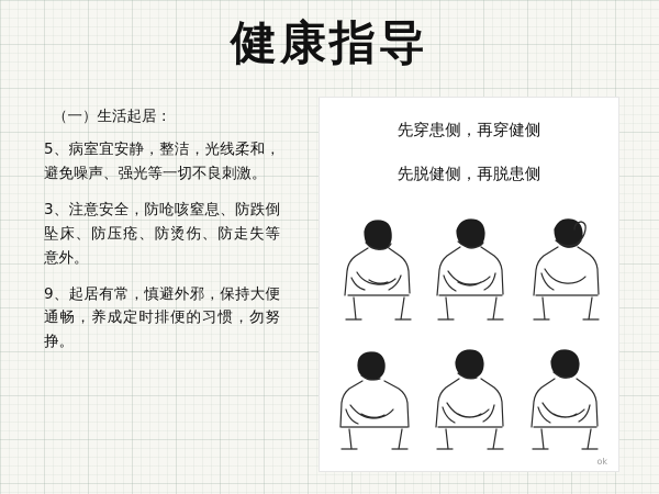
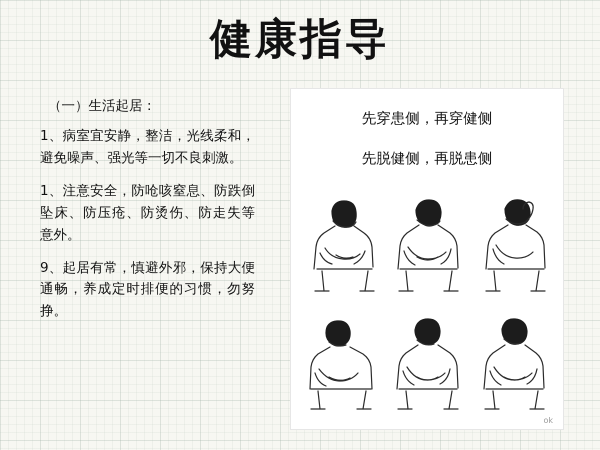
  健康指导
  （一）生活起居：
- 5、病室宜安静，整洁，光线柔和，避免噪声、强光等一切不良刺激。
+ 1、病室宜安静，整洁，光线柔和，避免噪声、强光等一切不良刺激。
- 3、注意安全，防呛咳窒息、防跌倒坠床、防压疮、防烫伤、防走失等意外。
+ 1、注意安全，防呛咳窒息、防跌倒坠床、防压疮、防烫伤、防走失等意外。
  9、起居有常，慎避外邪，保持大便通畅，养成定时排便的习惯，勿努挣。
  先穿患侧，再穿健侧
  先脱健侧，再脱患侧
  ok
